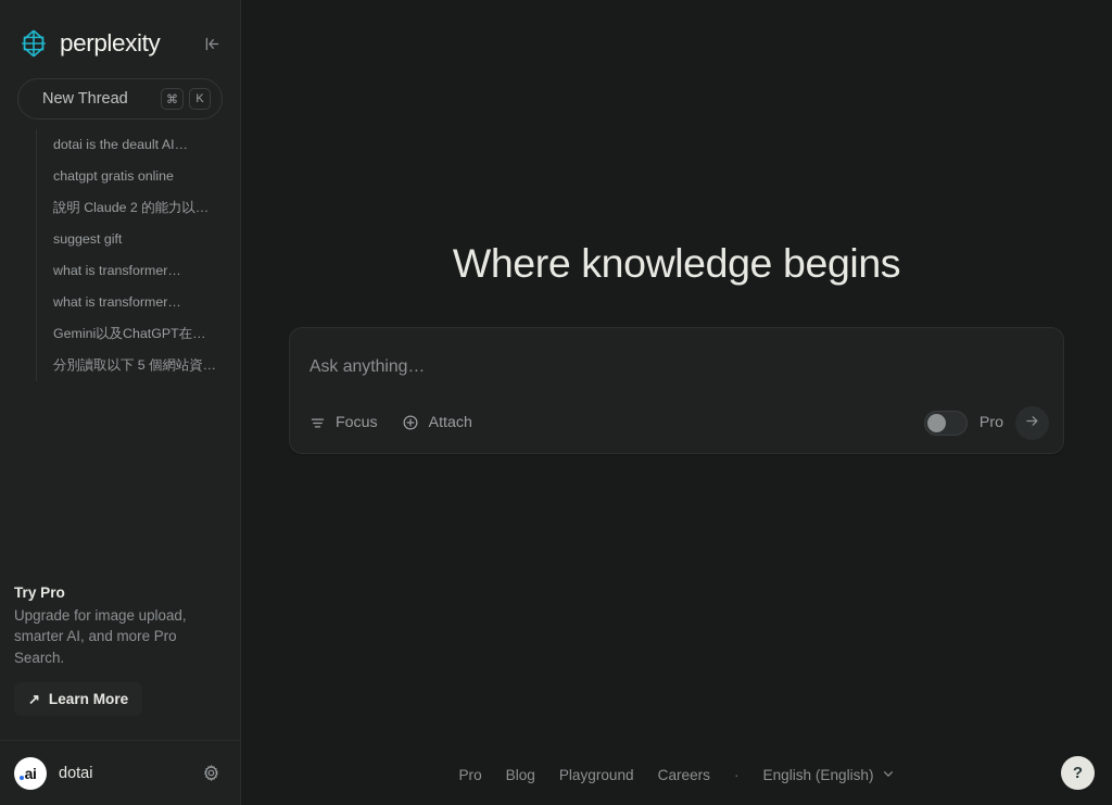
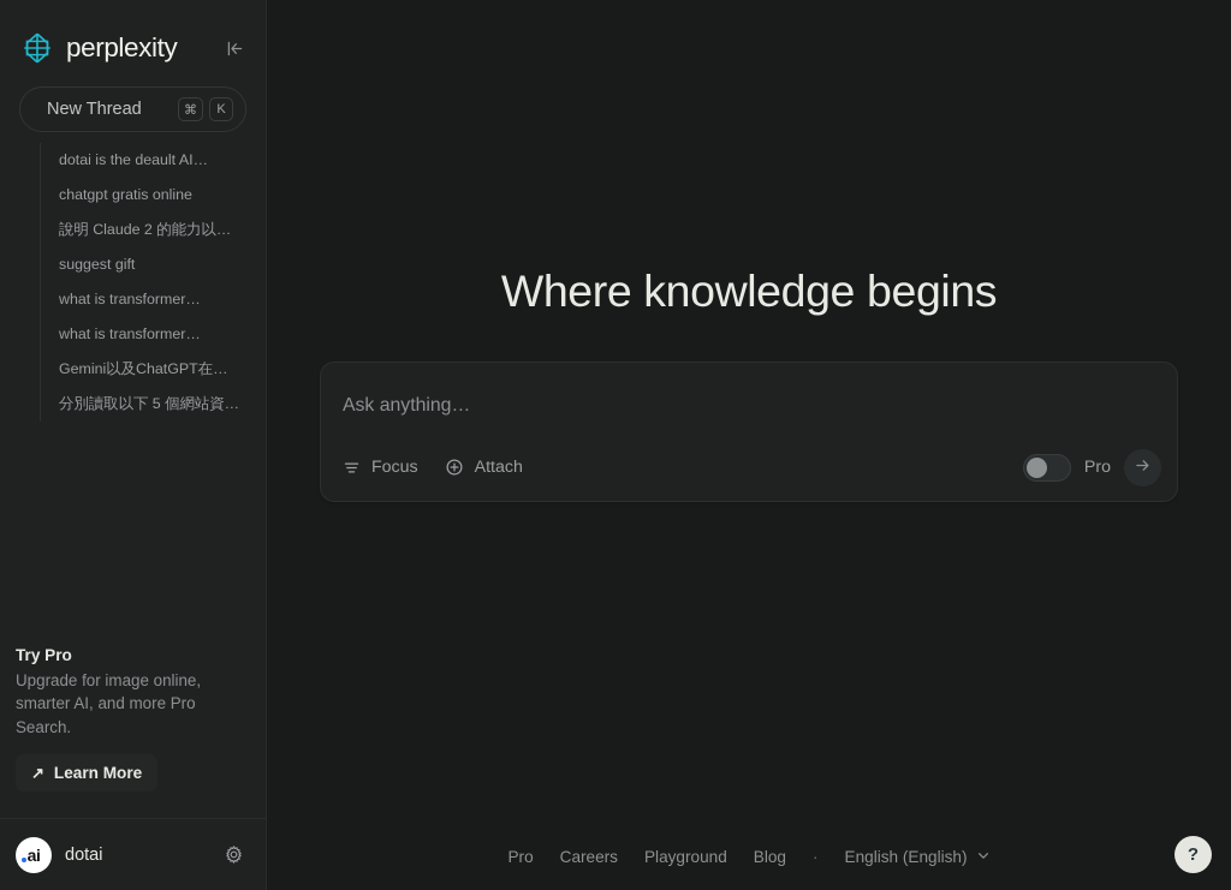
  perplexity
  New Thread
  ⌘
  K
  dotai is the deault AI…
  chatgpt gratis online
  說明 Claude 2 的能力以…
  suggest gift
  what is transformer…
  what is transformer…
  Gemini以及ChatGPT在…
  分別讀取以下 5 個網站資…
  Try Pro
- Upgrade for image upload, smarter AI, and more Pro Search.
+ Upgrade for image online, smarter AI, and more Pro Search.
  ↗
  Learn More
  ai
  dotai
  Where knowledge begins
  Ask anything…
  Focus
  Attach
  Pro
  Pro
- Blog
+ Careers
  Playground
- Careers
+ Blog
  ·
  English (English)
  ?
